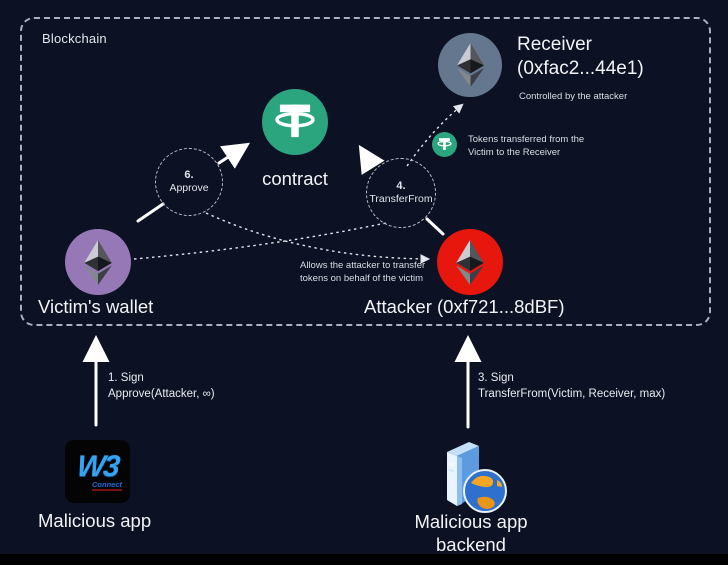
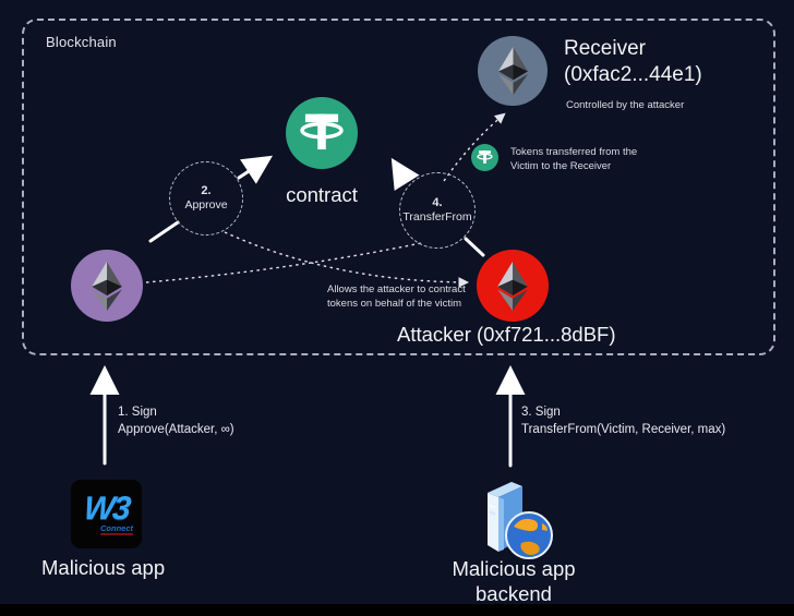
  Blockchain
  Receiver
  (0xfac2...44e1)
  Controlled by the attacker
  contract
- 6.
+ 2.
  Approve
  4.
  TransferFrom
  Tokens transferred from the
  Victim to the Receiver
- Allows the attacker to transfer
+ Allows the attacker to contract
  tokens on behalf of the victim
- Victim's wallet
  Attacker (0xf721...8dBF)
  1. Sign
  Approve(Attacker, ∞)
  3. Sign
  TransferFrom(Victim, Receiver, max)
  Connect
  Malicious app
  Malicious app
  backend
